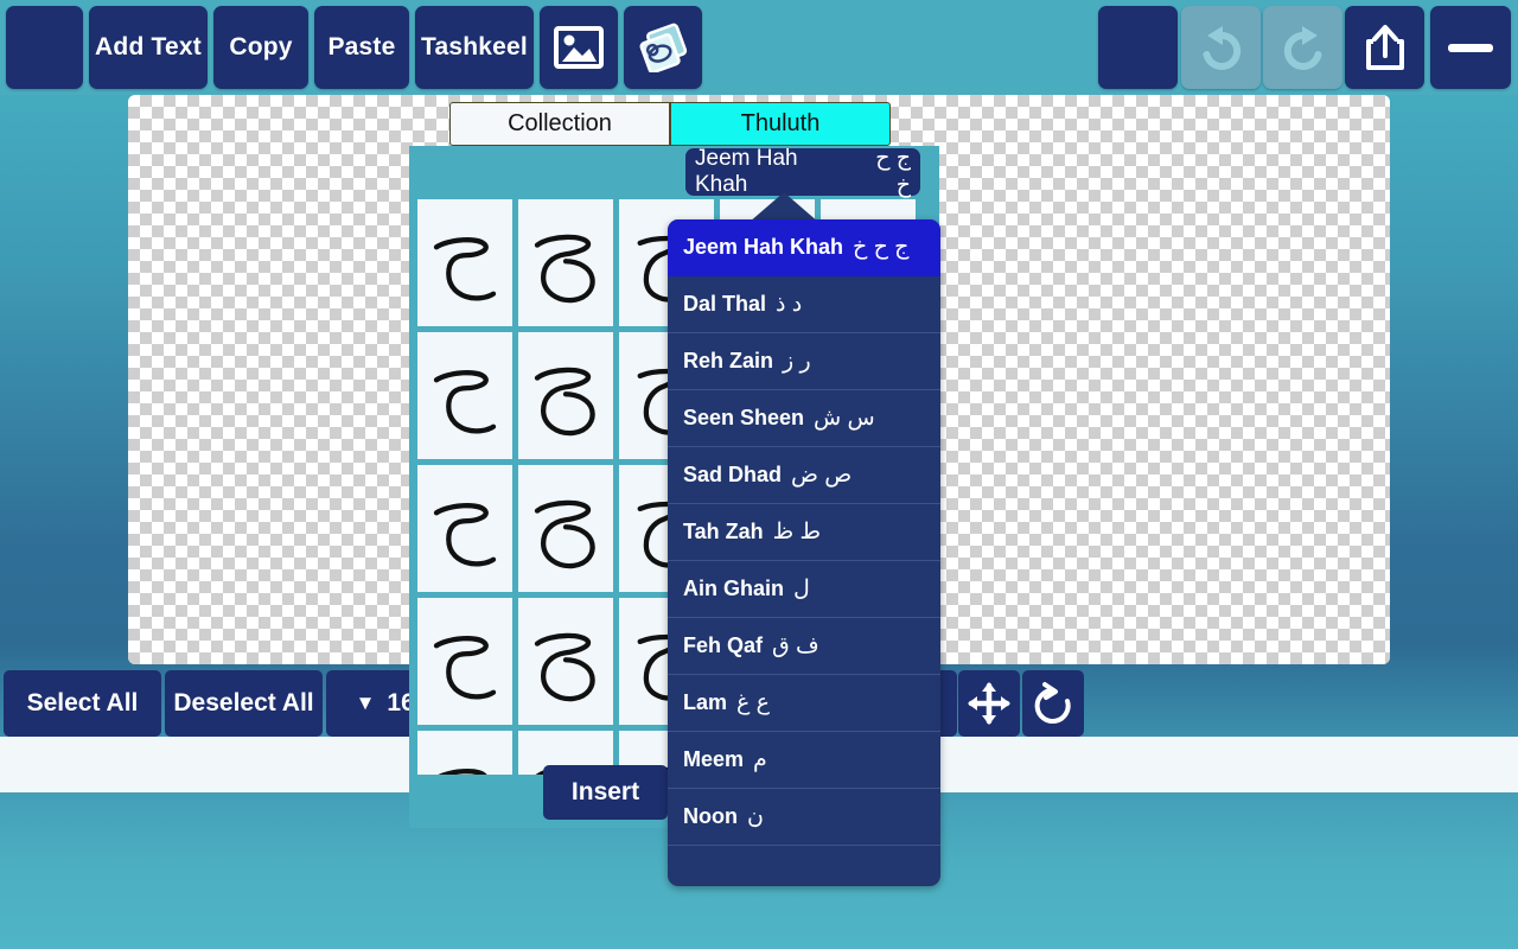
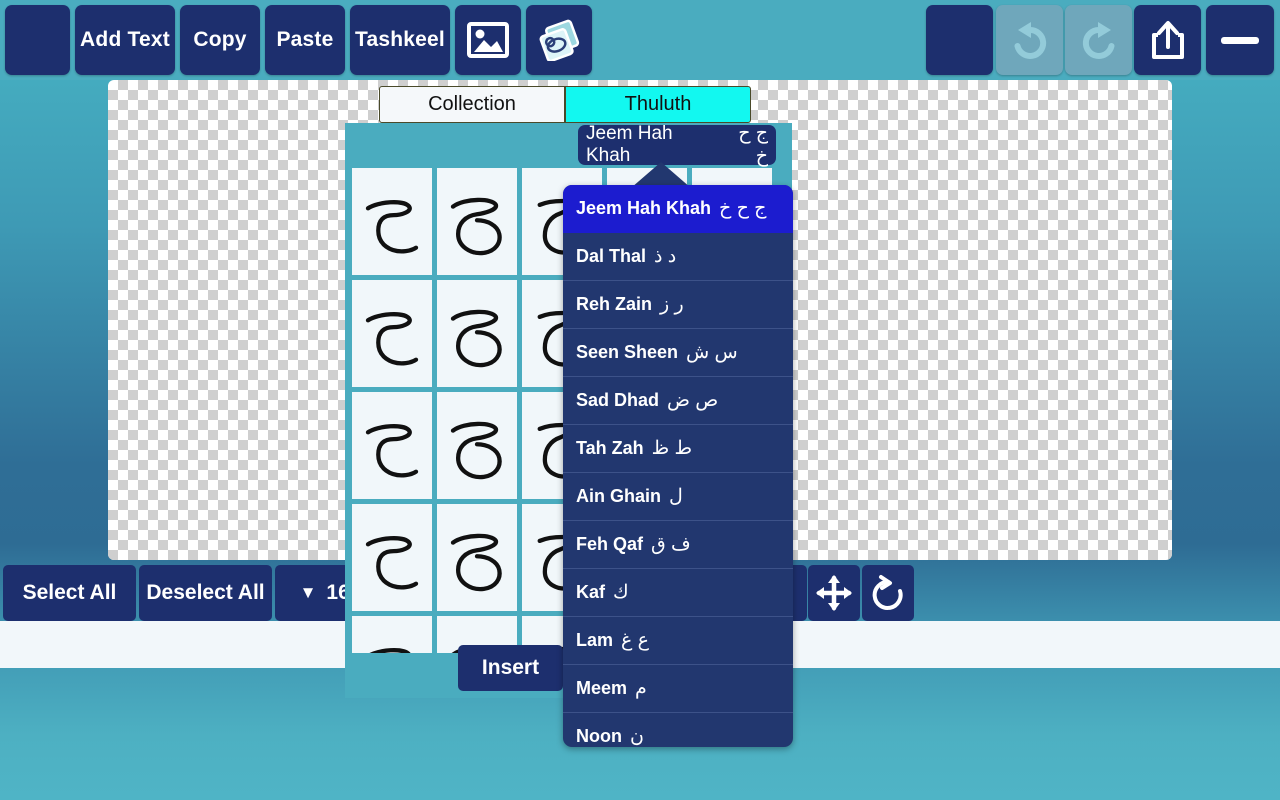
  Add Text
  Copy
  Paste
  Tashkeel
  Collection
  Thuluth
  Jeem Hah Khah
  ج ح خ
  Insert
  Select All
  Deselect All
  ▼
  Jeem Hah Khah
  ج ح خ
  Dal Thal
  د ذ
  Reh Zain
  ر ز
  Seen Sheen
  س ش
  Sad Dhad
  ص ض
  Tah Zah
  ط ظ
  Ain Ghain
  ل
  Feh Qaf
  ف ق
+ Kaf
+ ك
  Lam
  ع غ
  Meem
  م
  Noon
  ن
